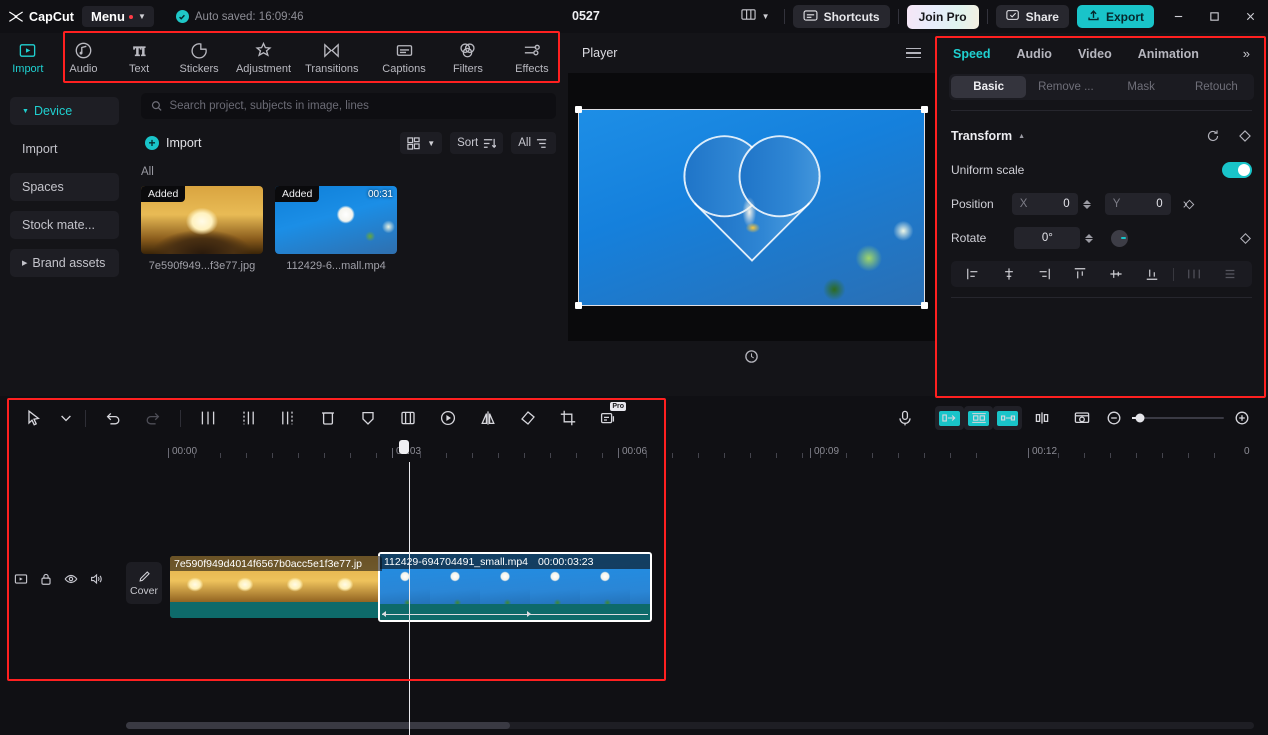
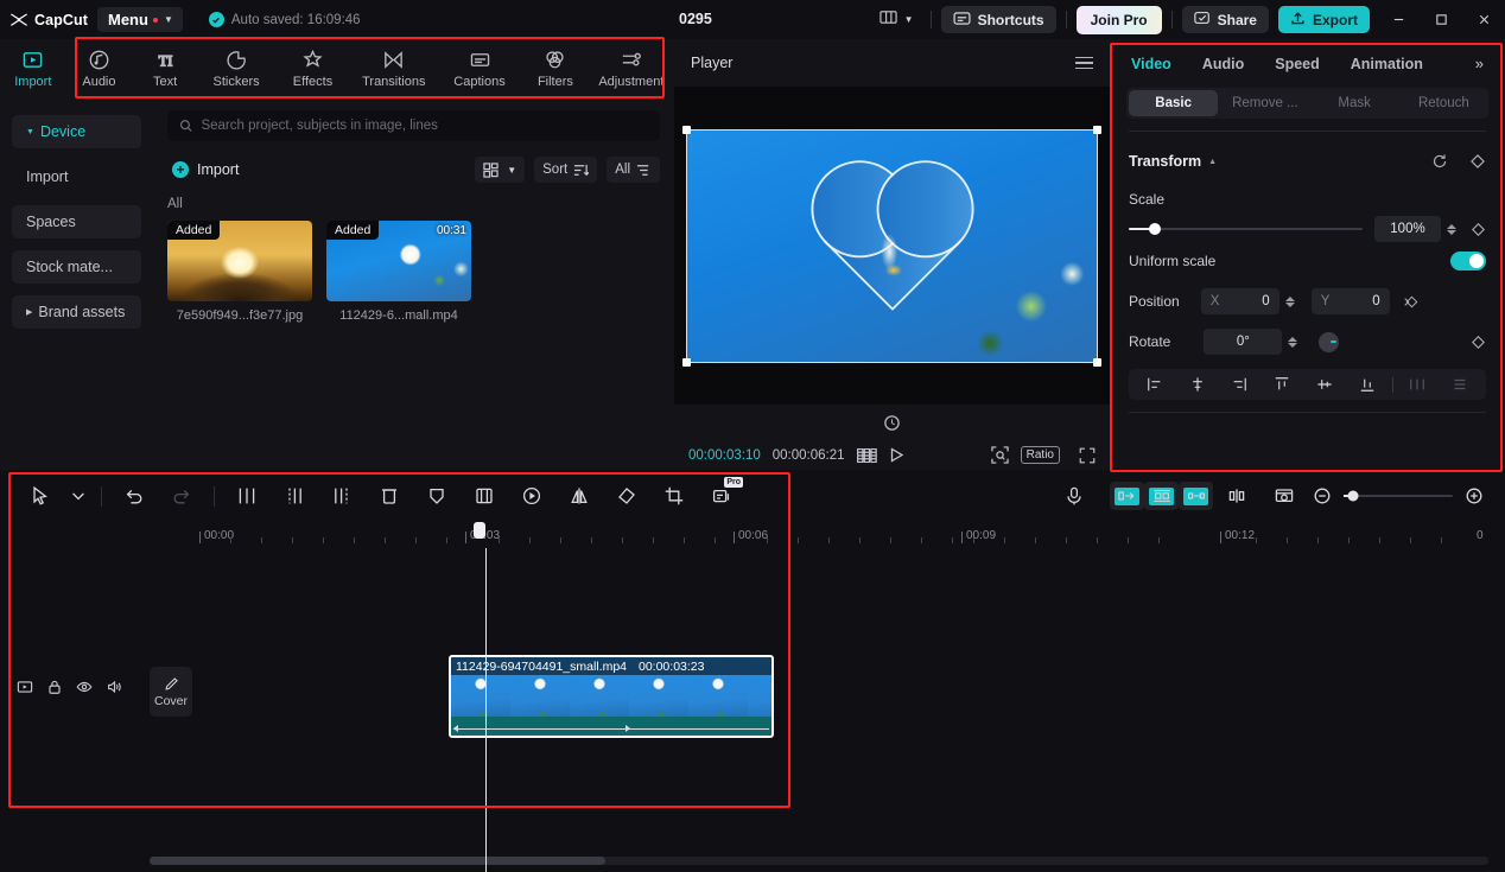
  CapCut
  Menu
  ▼
  Auto saved: 16:09:46
- 0527
+ 0295
  ▼
  Shortcuts
  Join Pro
  Share
  Export
  Import
  Audio
  TI
  Text
  Stickers
- Adjustment
+ Effects
  Transitions
  Captions
  Filters
- Effects
+ Adjustment
  Device
  Import
  Spaces
  Stock mate...
  Brand assets
  Search project, subjects in image, lines
  +
  Import
  ▼
  Sort
  All
  All
  Added
  7e590f949...f3e77.jpg
  Added
  00:31
  112429-6...mall.mp4
  Player
+ 00:00:03:10
+ 00:00:06:21
+ Ratio
- Speed
+ Video
  Audio
- Video
+ Speed
  Animation
  »
  Basic
  Remove ...
  Mask
  Retouch
  Transform
+ Scale
+ 100%
  Uniform scale
  Position
  X
  0
  Y
  0
  Rotate
  0°
  00:00
  00:06
  00:09
  00:12
  0
  Cover
- 7e590f949d4014f6567b0acc5e1f3e77.jp
  11249-694704491_small.mp4
  00:00:03:23
